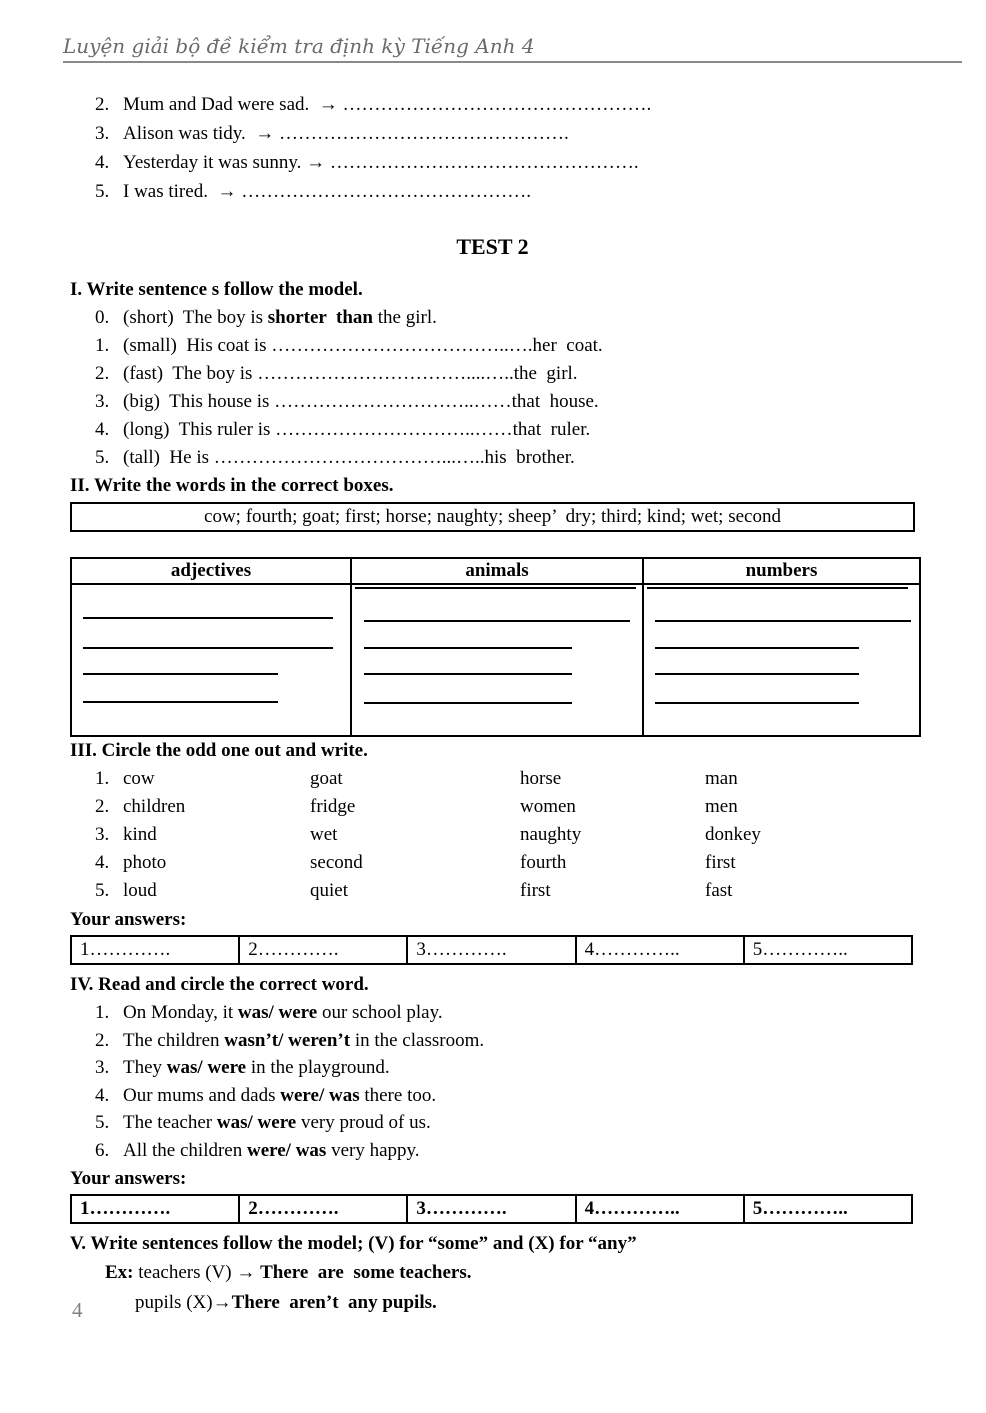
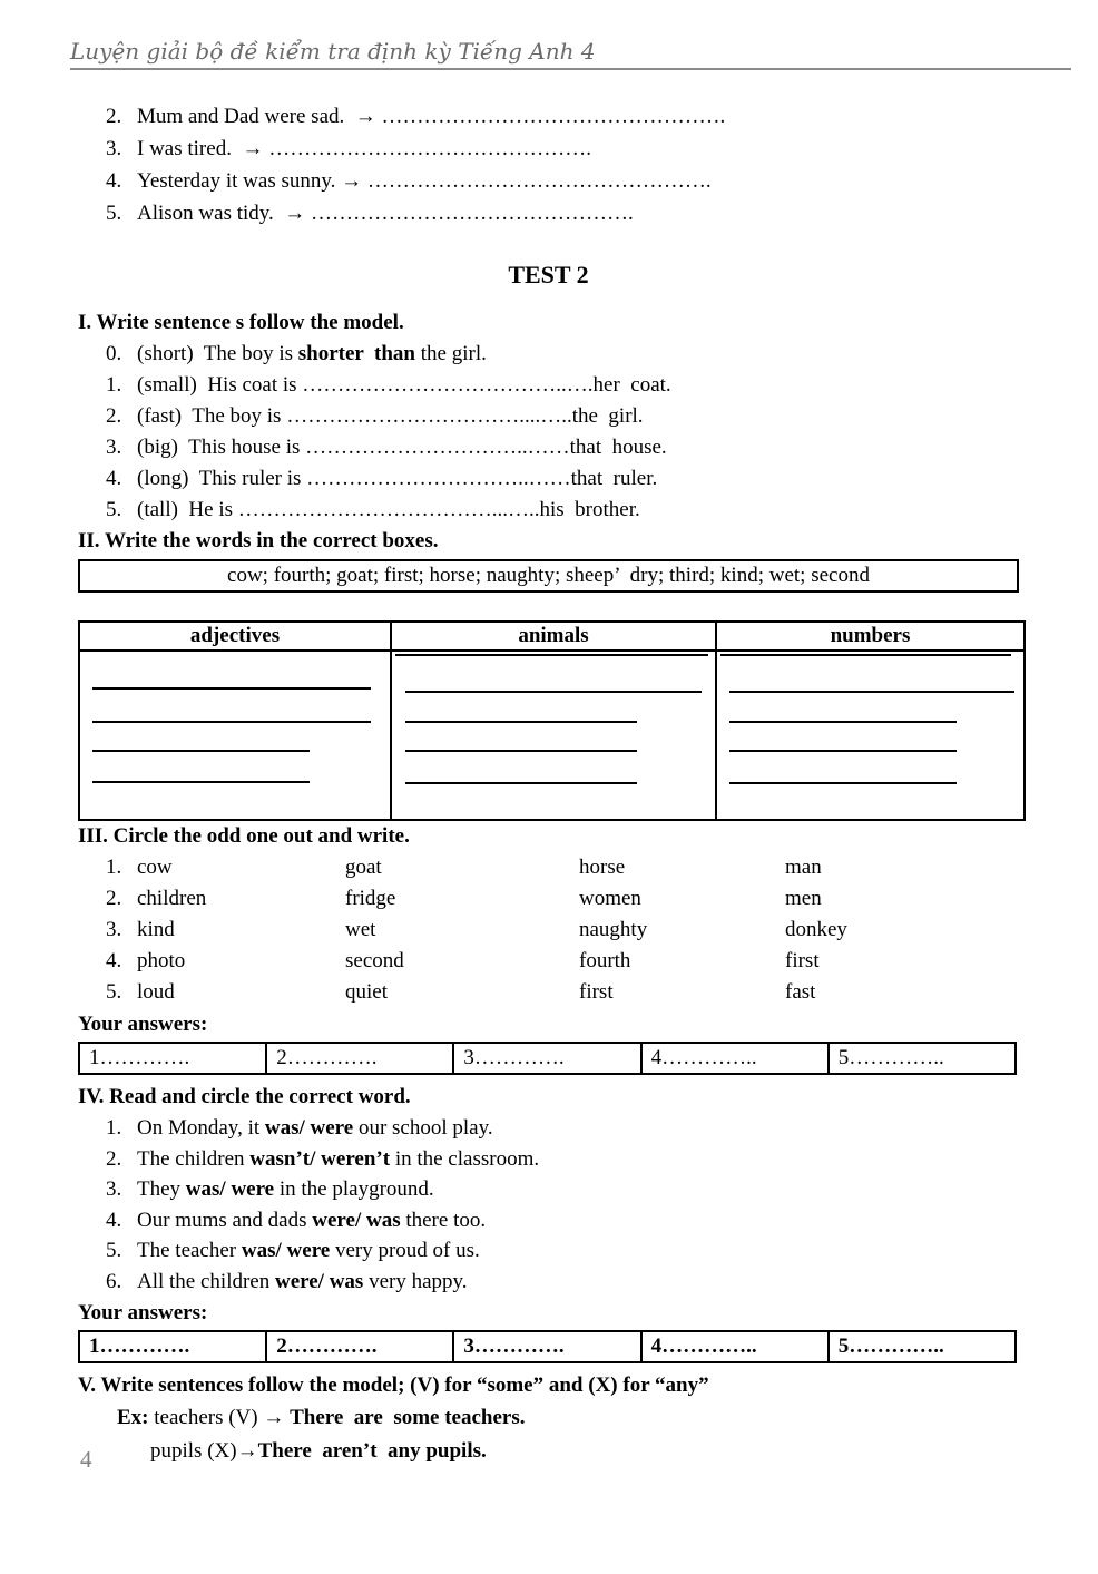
  Luyện giải bộ đề kiểm tra định kỳ Tiếng Anh 4
  2. Mum and Dad were sad. → ………………………………………….
- 3. Alison was tidy. → ……………………………………….
+ 3. I was tired. → ……………………………………….
  4. Yesterday it was sunny. → ………………………………………….
- 5. I was tired. → ……………………………………….
+ 5. Alison was tidy. → ……………………………………….
  TEST 2
  I. Write sentence s follow the model.
  0. (short) The boy is shorter than the girl.
  1. (small) His coat is ………………………………..….her coat.
  2. (fast) The boy is ……………………………....…..the girl.
  3. (big) This house is …………………………..……that house.
  4. (long) This ruler is …………………………..……that ruler.
  5. (tall) He is ………………………………...…..his brother.
  II. Write the words in the correct boxes.
  cow; fourth; goat; first; horse; naughty; sheep’ dry; third; kind; wet; second
  adjectives	animals	numbers
  III. Circle the odd one out and write.
  1. cow goat horse man
  2. children fridge women men
  3. kind wet naughty donkey
  4. photo second fourth first
  5. loud quiet first fast
  Your answers:
  1………….	2………….	3………….	4…………..	5…………..
  IV. Read and circle the correct word.
  1. On Monday, it was/ were our school play.
  2. The children wasn’t/ weren’t in the classroom.
  3. They was/ were in the playground.
  4. Our mums and dads were/ was there too.
  5. The teacher was/ were very proud of us.
  6. All the children were/ was very happy.
  Your answers:
  1………….	2………….	3………….	4…………..	5…………..
  V. Write sentences follow the model; (V) for “some” and (X) for “any”
  Ex: teachers (V) → There are some teachers.
  pupils (X)→There aren’t any pupils.
  4
